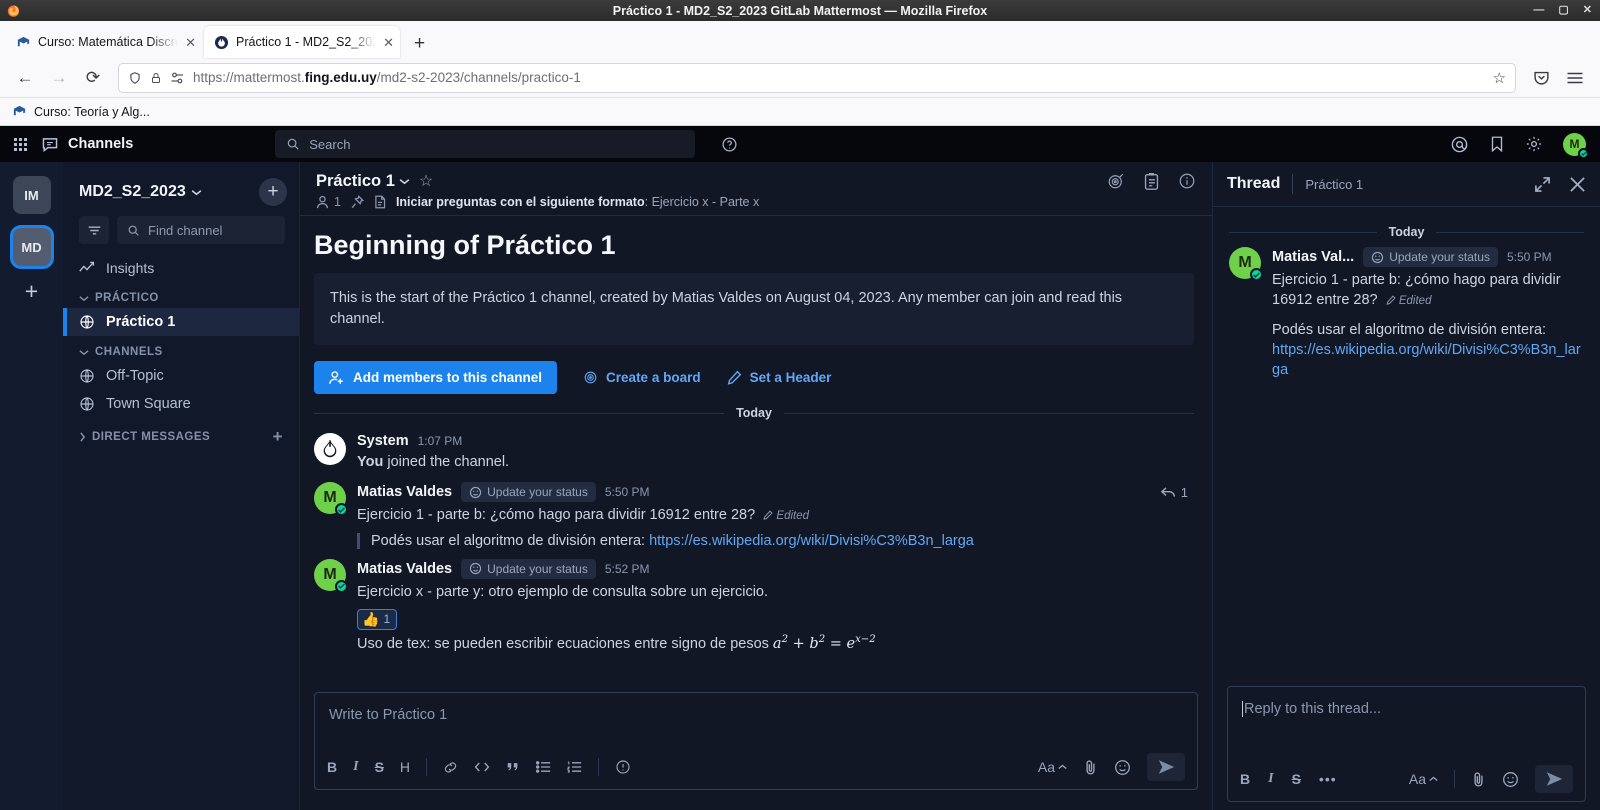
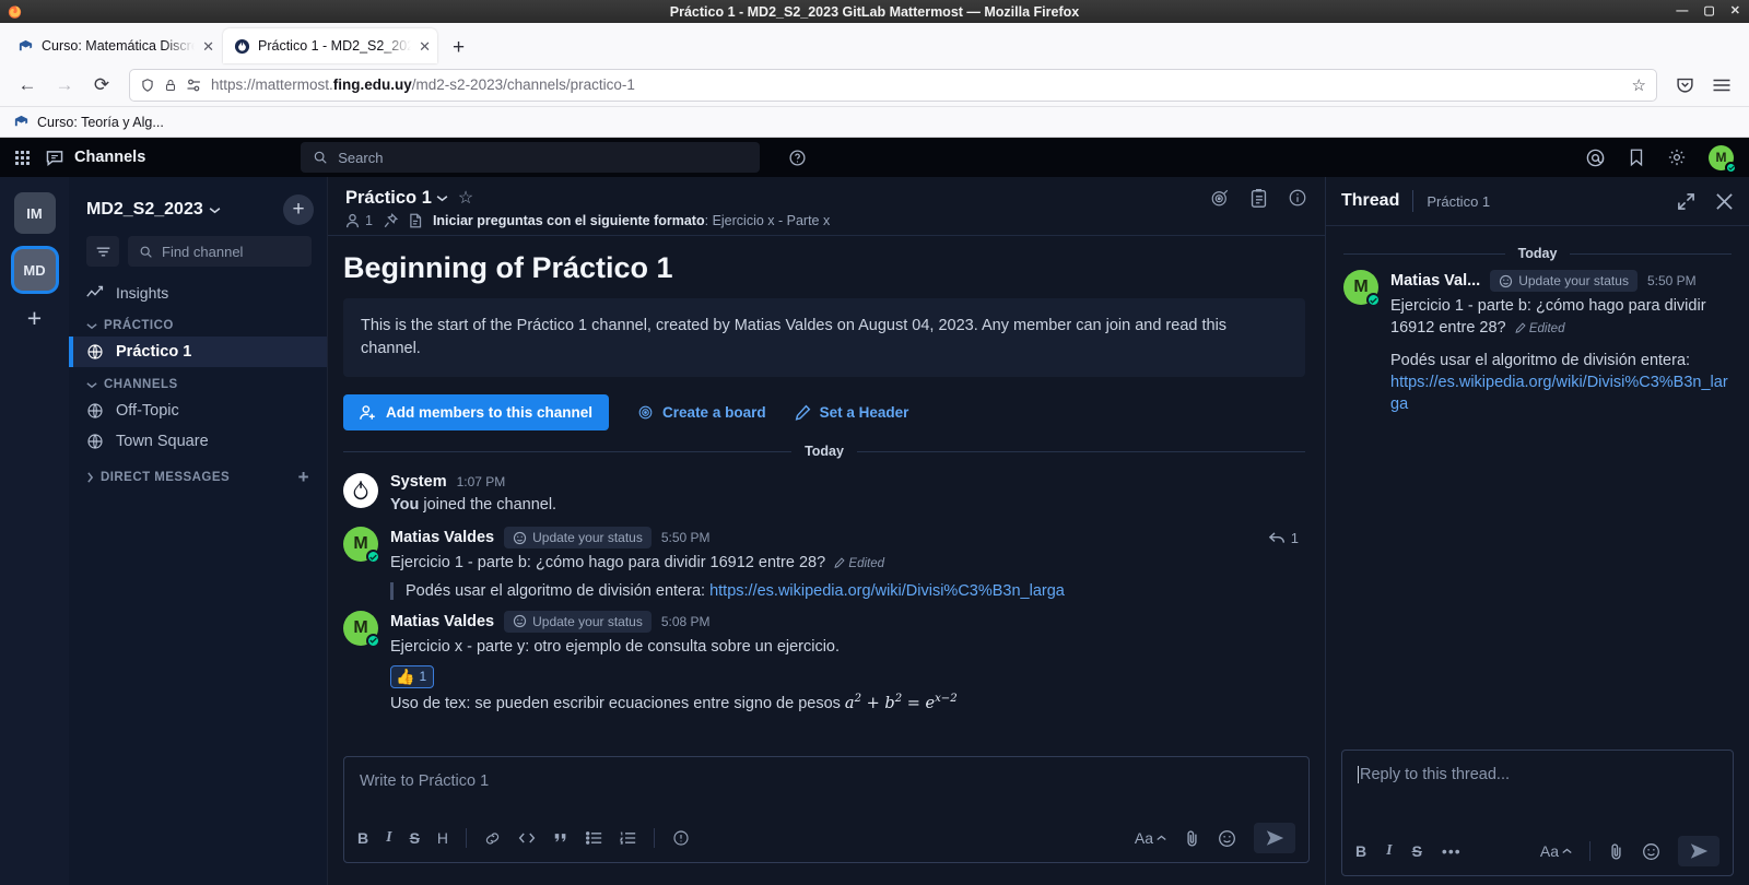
  Práctico 1 - MD2_S2_2023 GitLab Mattermost — Mozilla Firefox
  —
  ▢
  ✕
  Curso: Matemática Discr
  ✕
  Práctico 1 - MD2_S2_202
  ✕
  +
  ←
  →
  ⟳
  https://mattermost.fing.edu.uy/md2-s2-2023/channels/practico-1
  ☆
  Curso: Teoría y Alg...
  Channels
  Search
  M
  IM
  MD
  +
  MD2_S2_2023
  +
  Find channel
  Insights
  PRÁCTICO
  Práctico 1
  CHANNELS
  Off-Topic
  Town Square
  DIRECT MESSAGES
  +
  Práctico 1
  ☆
  1
  Iniciar preguntas con el siguiente formato: Ejercicio x - Parte x
  Beginning of Práctico 1
  This is the start of the Práctico 1 channel, created by Matias Valdes on August 04, 2023. Any member can join and read this channel.
  Add members to this channel
  Create a board
  Set a Header
  Today
  System
  1:07 PM
  You joined the channel.
  M
  Matias Valdes
  Update your status
  5:50 PM
  Ejercicio 1 - parte b: ¿cómo hago para dividir 16912 entre 28? Edited
  Podés usar el algoritmo de división entera: https://es.wikipedia.org/wiki/Divisi%C3%B3n_larga
  1
  M
  Matias Valdes
  Update your status
- 5:52 PM
+ 5:08 PM
  Ejercicio x - parte y: otro ejemplo de consulta sobre un ejercicio.
  👍
  1
  Uso de tex: se pueden escribir ecuaciones entre signo de pesos a2 + b2 = ex−2
  Write to Práctico 1
  B
  I
  S
  H
  Aa
  Thread
  Práctico 1
  Today
  M
  Matias Val...
  Update your status
  5:50 PM
  Ejercicio 1 - parte b: ¿cómo hago para dividir 16912 entre 28? Edited
  Podés usar el algoritmo de división entera:
  https://es.wikipedia.org/wiki/Divisi%C3%B3n_larga
  Reply to this thread...
  B
  I
  S
  •••
  Aa
